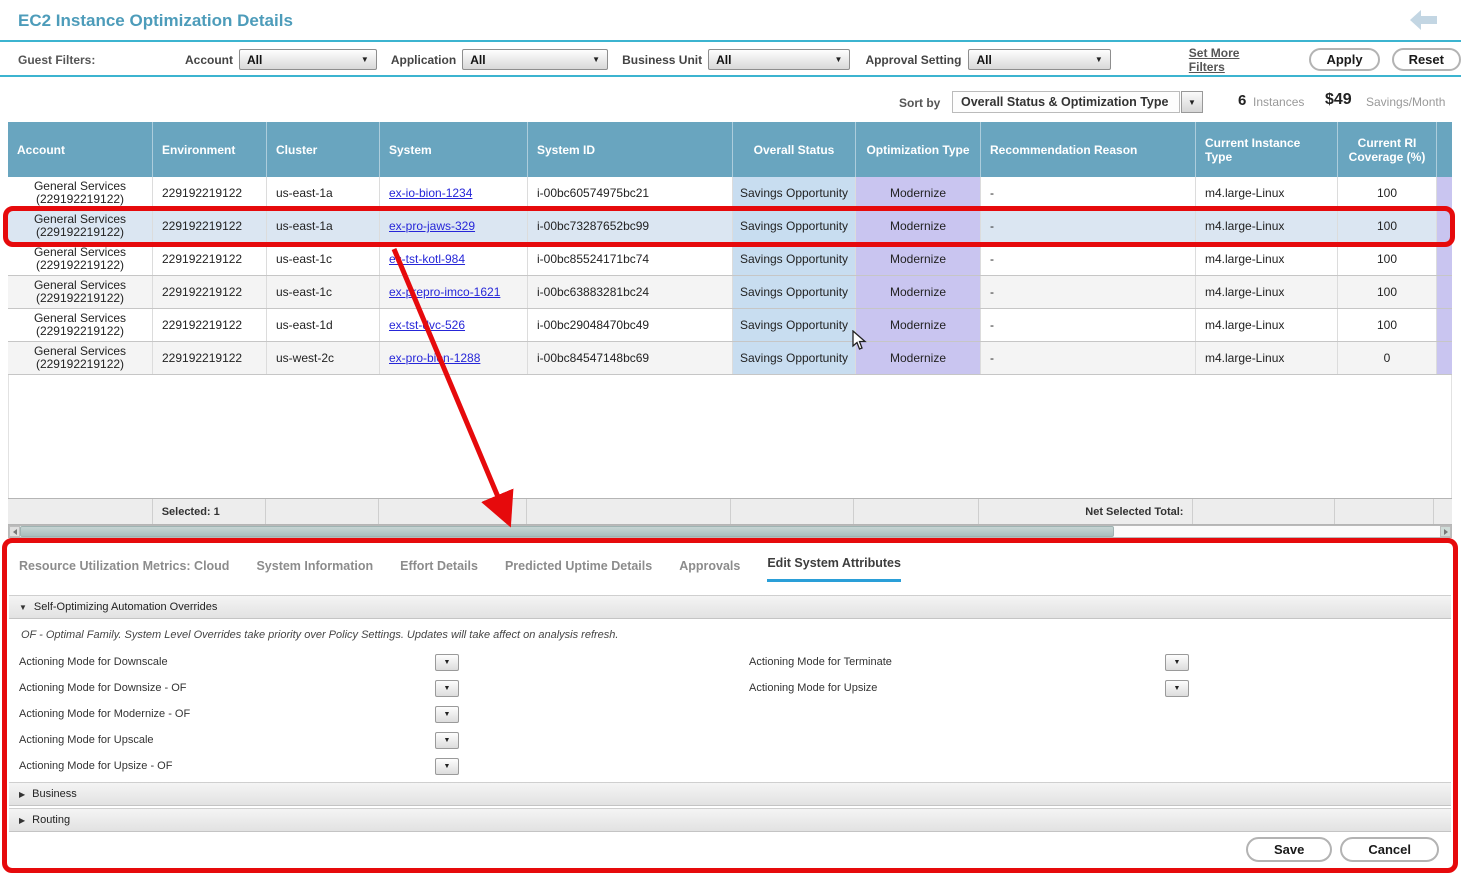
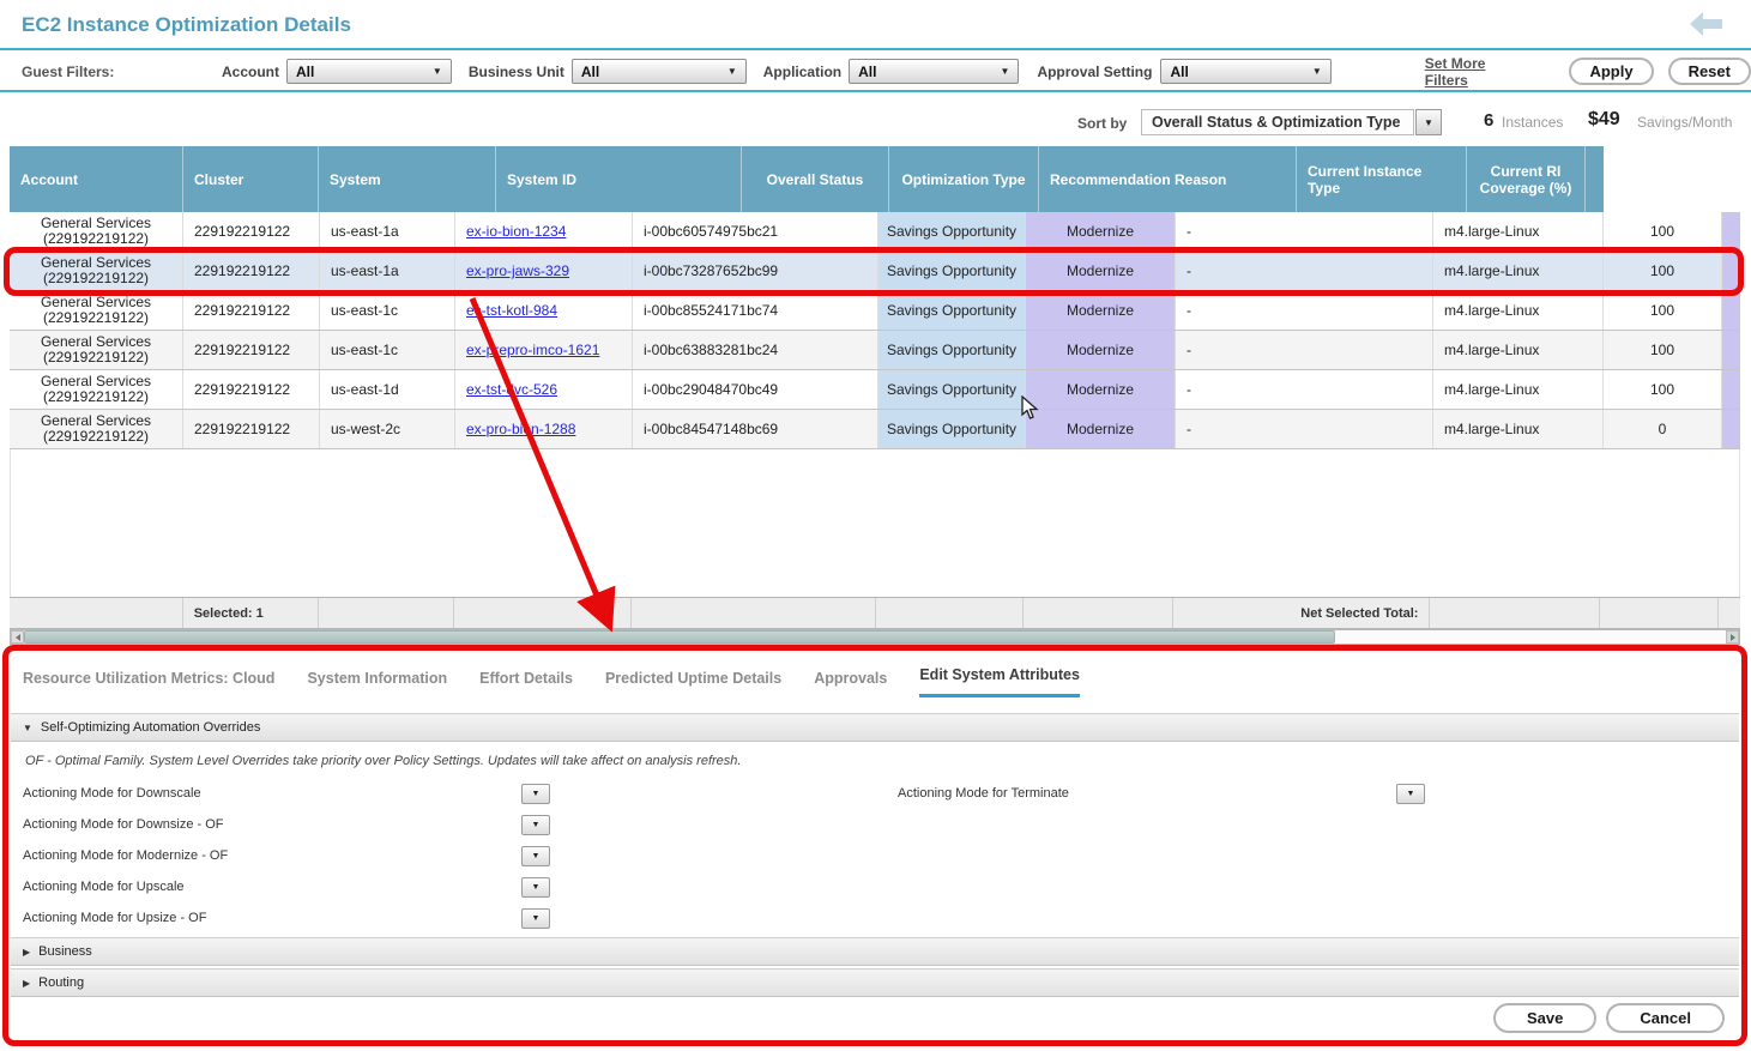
  EC2 Instance Optimization Details
  Guest Filters:
  Account
  All
  ▼
- Application
+ Business Unit
  All
  ▼
- Business Unit
+ Application
  All
  ▼
  Approval Setting
  All
  ▼
  Set More Filters
  Apply
  Reset
  Sort by
  Overall Status & Optimization Type
  ▼
  6
  Instances
  $49
  Savings/Month
  Account
- Environment
  Cluster
  System
  System ID
  Overall Status
  Optimization Type
  Recommendation Reason
  Current Instance Type
  Current RI Coverage (%)
  General Services
  (229192219122)
  229192219122
  us-east-1a
  ex-io-bion-1234
  i-00bc60574975bc21
  Savings Opportunity
  Modernize
  -
  m4.large-Linux
  100
  General Services
  (229192219122)
  229192219122
  us-east-1a
  ex-pro-jaws-329
  i-00bc73287652bc99
  Savings Opportunity
  Modernize
  -
  m4.large-Linux
  100
  General Services
  (229192219122)
  229192219122
  us-east-1c
  e-tst-kotl-984
  i-00bc85524171bc74
  Savings Opportunity
  Modernize
  -
  m4.large-Linux
  100
  General Services
  (229192219122)
  229192219122
  us-east-1c
  ex-pepro-imco-1621
  i-00bc63883281bc24
  Savings Opportunity
  Modernize
  -
  m4.large-Linux
  100
  General Services
  (229192219122)
  229192219122
  us-east-1d
  ex-tst-vc-526
  i-00bc29048470bc49
  Savings Opportunity
  Modernize
  -
  m4.large-Linux
  100
  General Services
  (229192219122)
  229192219122
  us-west-2c
  ex-pro-bin-1288
  i-00bc84547148bc69
  Savings Opportunity
  Modernize
  -
  m4.large-Linux
  0
  Selected: 1
  Net Selected Total:
  Resource Utilization Metrics: Cloud
  System Information
  Effort Details
  Predicted Uptime Details
  Approvals
  Edit System Attributes
  ▼
  Self-Optimizing Automation Overrides
  OF - Optimal Family. System Level Overrides take priority over Policy Settings. Updates will take affect on analysis refresh.
  Actioning Mode for Downscale
  Actioning Mode for Downsize - OF
  Actioning Mode for Modernize - OF
  Actioning Mode for Upscale
  Actioning Mode for Upsize - OF
  Actioning Mode for Terminate
- Actioning Mode for Upsize
  ▶
  Business
  ▶
  Routing
  Save
  Cancel
